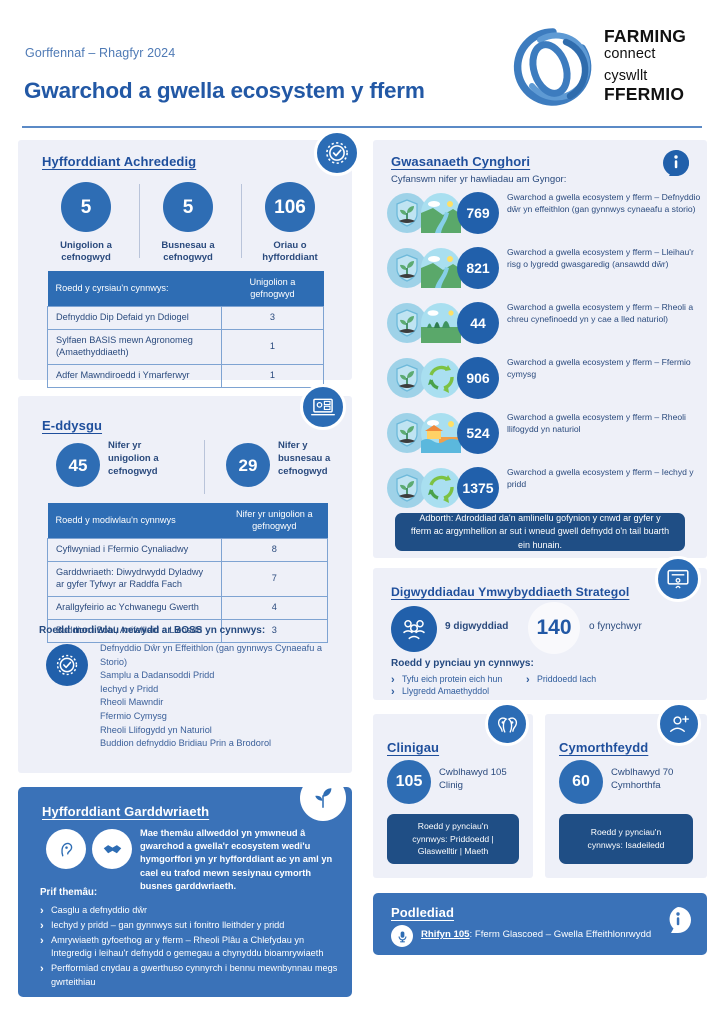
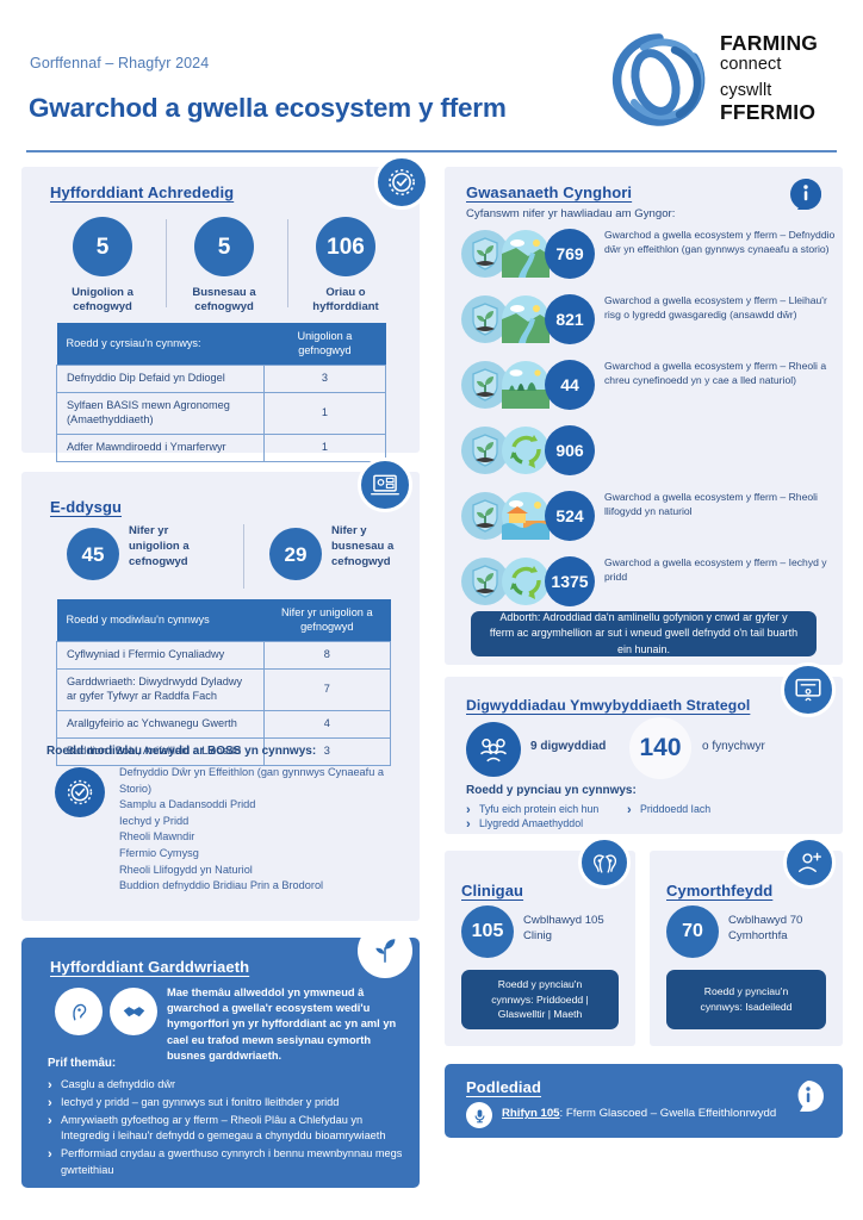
  Gorffennaf – Rhagfyr 2024
  Gwarchod a gwella ecosystem y fferm
  FARMING
  connect
  cyswllt
  FFERMIO
  Hyfforddiant Achrededig
  5
  Unigolion a
  cefnogwyd
  5
  Busnesau a
  cefnogwyd
  106
  Oriau o
  hyfforddiant
  Roedd y cyrsiau'n cynnwys:	Unigolion a gefnogwyd
  Defnyddio Dip Defaid yn Ddiogel	3
  Sylfaen BASIS mewn Agronomeg (Amaethyddiaeth)	1
  Adfer Mawndiroedd i Ymarferwyr	1
  E-ddysgu
  45
  Nifer yr
  unigolion a
  cefnogwyd
  29
  Nifer y
  busnesau a
  cefnogwyd
  Roedd y modiwlau'n cynnwys	Nifer yr unigolion a gefnogwyd
  Cyflwyniad i Ffermio Cynaliadwy	8
  Garddwriaeth: Diwydrwydd Dyladwy ar gyfer Tyfwyr ar Raddfa Fach	7
  Arallgyfeirio ac Ychwanegu Gwerth	4
  Buddion i Bobl, Anifeiliaid a Lleoedd	3
  Roedd modiwlau newydd ar BOSS yn cynnwys:
  Defnyddio Dŵr yn Effeithlon (gan gynnwys Cynaeafu a Storio)
  Samplu a Dadansoddi Pridd
  Iechyd y Pridd
  Rheoli Mawndir
  Ffermio Cymysg
  Rheoli Llifogydd yn Naturiol
  Buddion defnyddio Bridiau Prin a Brodorol
  Hyfforddiant Garddwriaeth
  Mae themâu allweddol yn ymwneud â gwarchod a gwella'r ecosystem wedi'u hymgorffori yn yr hyfforddiant ac yn aml yn cael eu trafod mewn sesiynau cymorth busnes garddwriaeth.
  Prif themâu:
  Casglu a defnyddio dŵr
  Iechyd y pridd – gan gynnwys sut i fonitro lleithder y pridd
  Amrywiaeth gyfoethog ar y fferm – Rheoli Plâu a Chlefydau yn Integredig i leihau'r defnydd o gemegau a chynyddu bioamrywiaeth
  Perfformiad cnydau a gwerthuso cynnyrch i bennu mewnbynnau megs gwrteithiau
  Gwasanaeth Cynghori
  Cyfanswm nifer yr hawliadau am Gyngor:
  769
  Gwarchod a gwella ecosystem y fferm – Defnyddio dŵr yn effeithlon (gan gynnwys cynaeafu a storio)
  821
  Gwarchod a gwella ecosystem y fferm – Lleihau'r risg o lygredd gwasgaredig (ansawdd dŵr)
  44
  Gwarchod a gwella ecosystem y fferm – Rheoli a chreu cynefinoedd yn y cae a lled naturiol)
  906
- Gwarchod a gwella ecosystem y fferm – Ffermio cymysg
  524
  Gwarchod a gwella ecosystem y fferm – Rheoli llifogydd yn naturiol
  1375
  Gwarchod a gwella ecosystem y fferm – Iechyd y pridd
  Adborth: Adroddiad da'n amlinellu gofynion y cnwd ar gyfer y fferm ac argymhellion ar sut i wneud gwell defnydd o'n tail buarth ein hunain.
  Digwyddiadau Ymwybyddiaeth Strategol
  9 digwyddiad
  140
  o fynychwyr
  Roedd y pynciau yn cynnwys:
  Tyfu eich protein eich hun
  Priddoedd Iach
  Llygredd Amaethyddol
  Clinigau
  105
  Cwblhawyd 105 Clinig
  Roedd y pynciau'n cynnwys: Priddoedd | Glaswelltir | Maeth
  Cymorthfeydd
- 60
+ 70
  Cwblhawyd 70 Cymhorthfa
  Roedd y pynciau'n cynnwys: Isadeiledd
  Podlediad
  Rhifyn 105: Fferm Glascoed – Gwella Effeithlonrwydd
